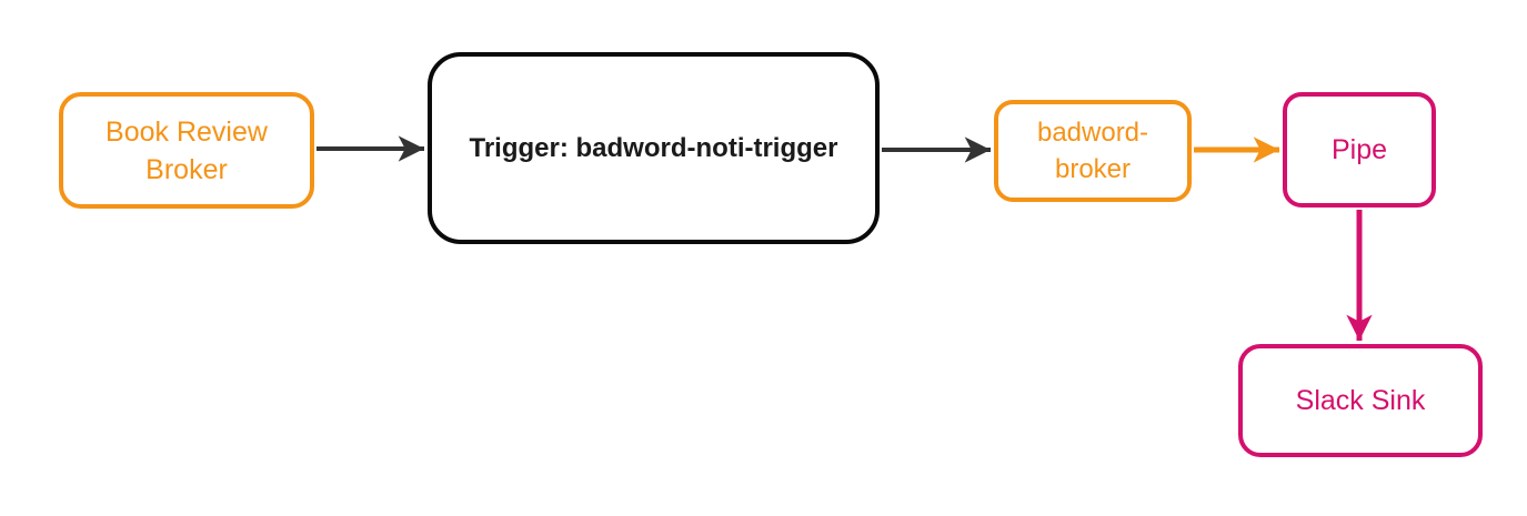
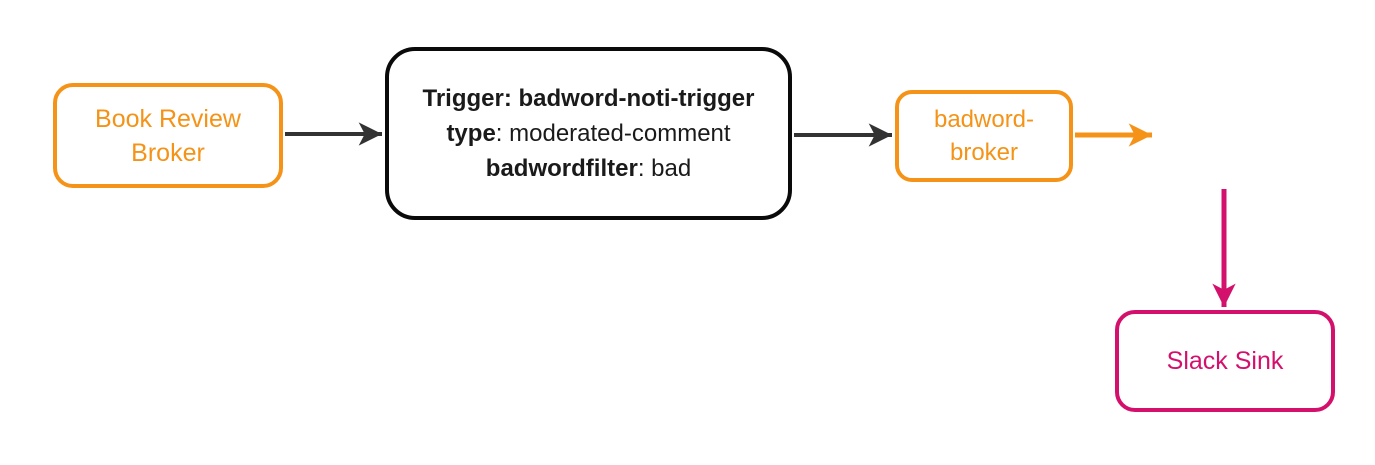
  Book Review Broker
  Trigger: badword-noti-trigger
+ type: moderated-comment
+ badwordfilter: bad
  badword-broker
- Pipe
  Slack Sink
